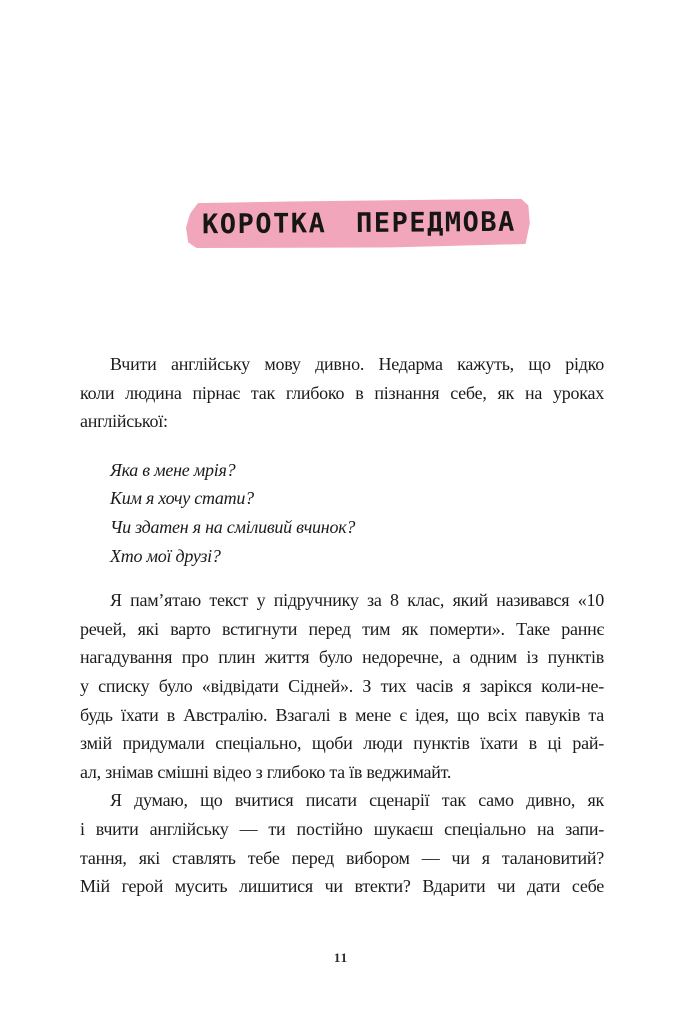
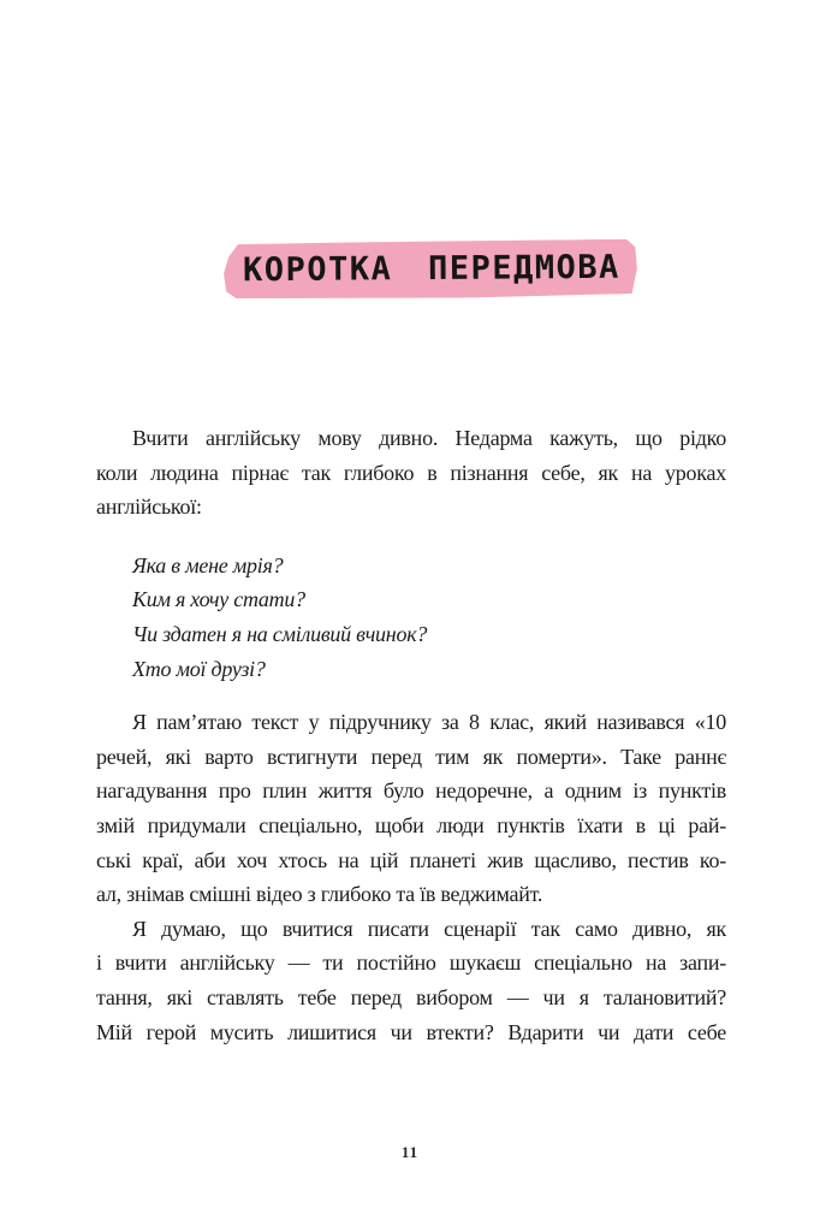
  КОРОТКА ПЕРЕДМОВА
  Вчити англійську мову дивно. Недарма кажуть, що рідко
  коли людина пірнає так глибоко в пізнання себе, як на уроках
  англійської:
  Яка в мене мрія?
  Ким я хочу стати?
  Чи здатен я на сміливий вчинок?
  Хто мої друзі?
  Я пам’ятаю текст у підручнику за 8 клас, який називався «10
  речей, які варто встигнути перед тим як померти». Таке раннє
  нагадування про плин життя було недоречне, а одним із пунктів
- у списку було «відвідати Сідней». З тих часів я зарікся коли-не-
- будь їхати в Австралію. Взагалі в мене є ідея, що всіх павуків та
  змій придумали спеціально, щоби люди пунктів їхати в ці рай-
+ ські краї, аби хоч хтось на цій планеті жив щасливо, пестив ко-
  ал, знімав смішні відео з глибоко та їв веджимайт.
  Я думаю, що вчитися писати сценарії так само дивно, як
  і вчити англійську — ти постійно шукаєш спеціально на запи-
  тання, які ставлять тебе перед вибором — чи я талановитий?
  Мій герой мусить лишитися чи втекти? Вдарити чи дати себе
  11
